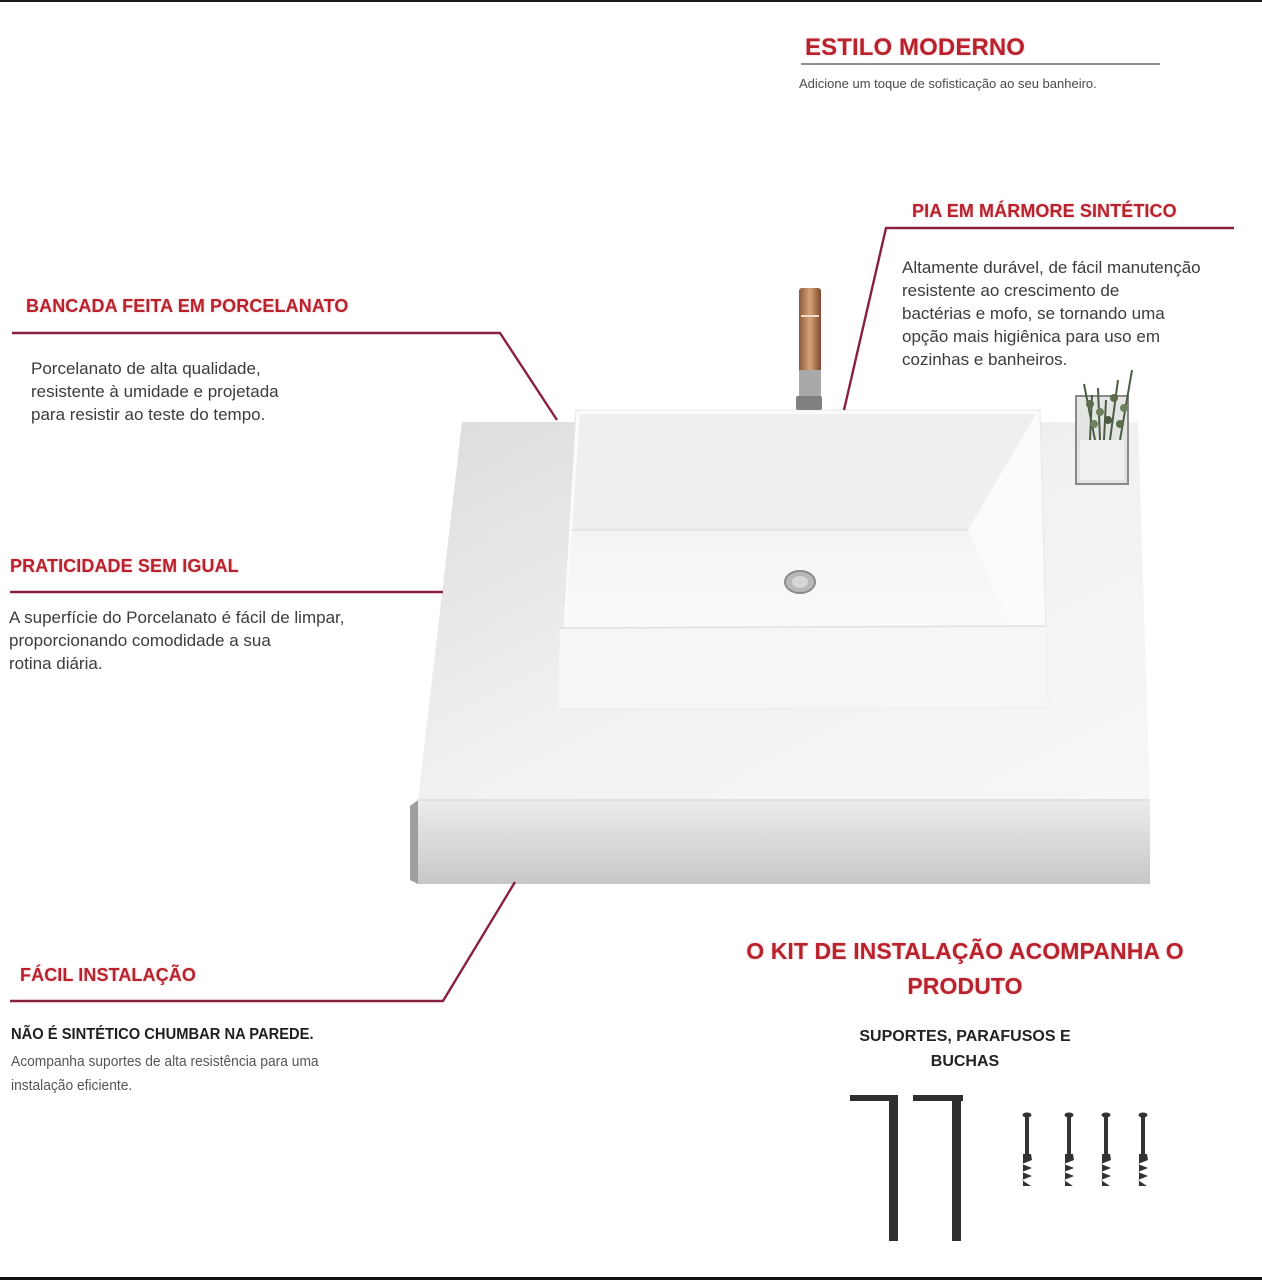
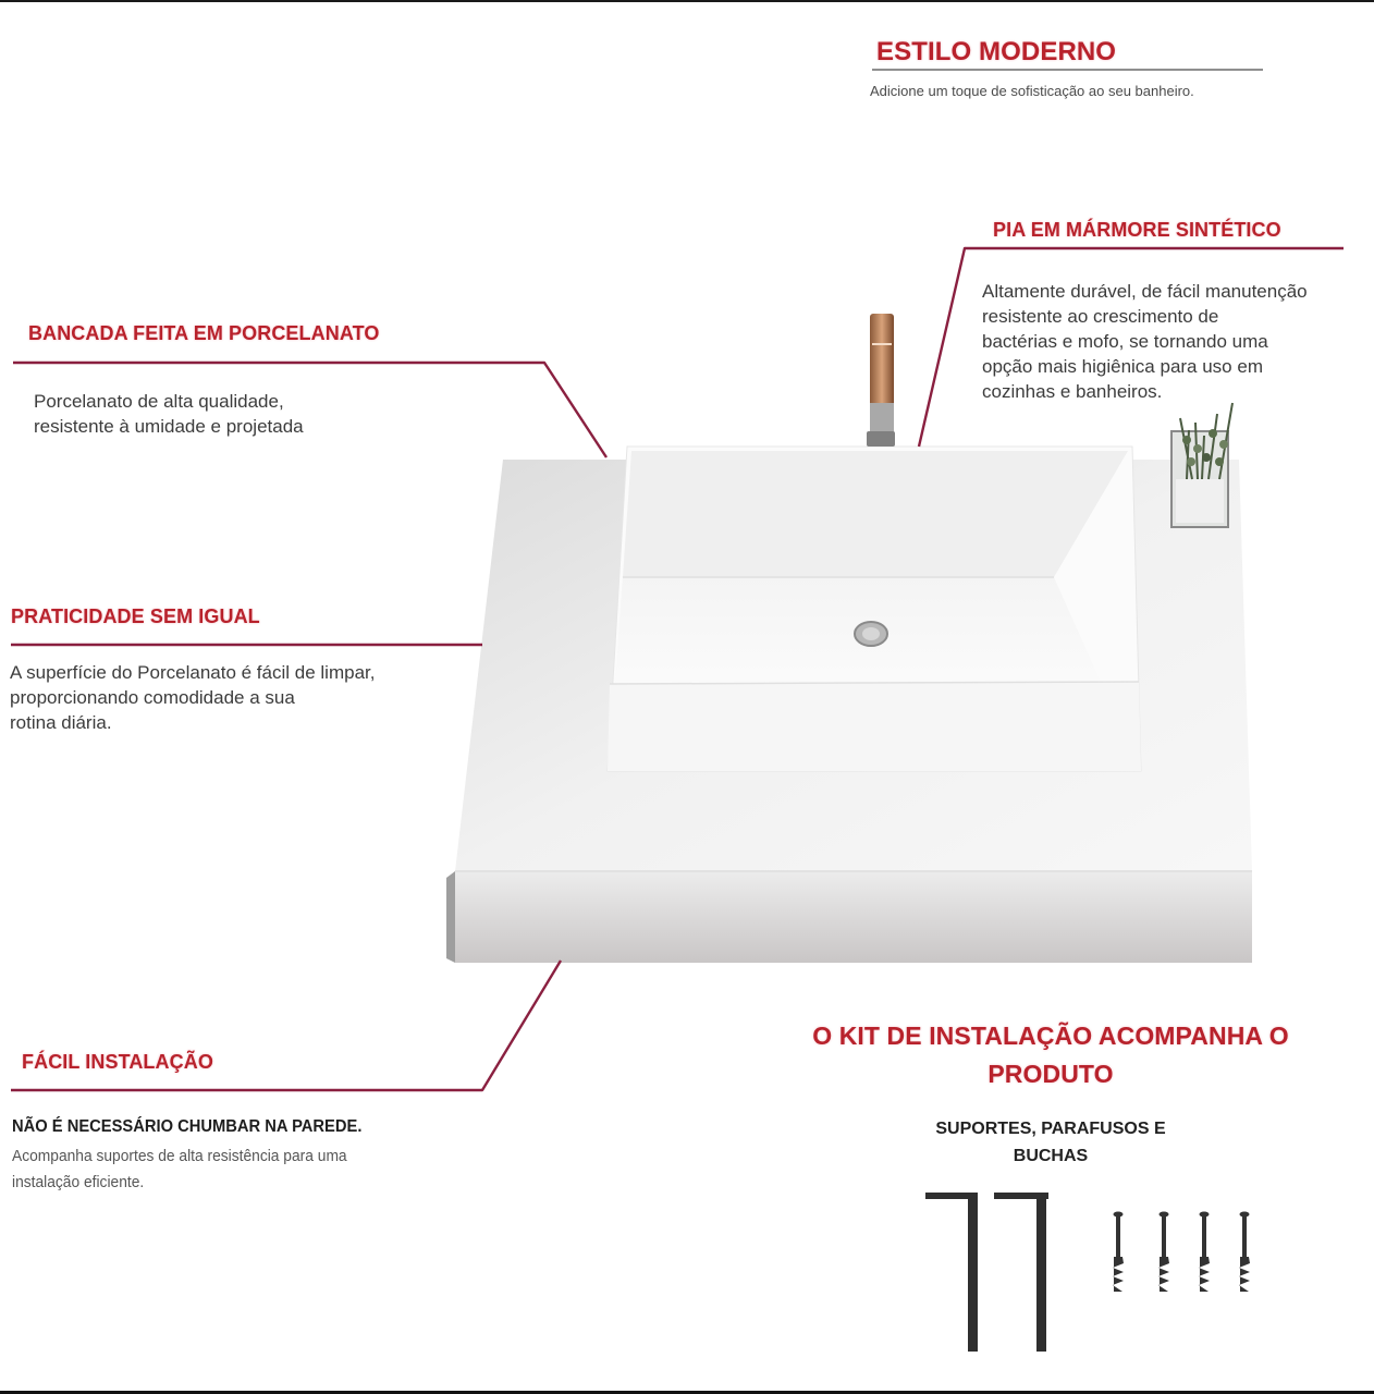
  ESTILO MODERNO
  Adicione um toque de sofisticação ao seu banheiro.
  PIA EM MÁRMORE SINTÉTICO
  Altamente durável, de fácil manutenção
  resistente ao crescimento de
  bactérias e mofo, se tornando uma
  opção mais higiênica para uso em
  cozinhas e banheiros.
  BANCADA FEITA EM PORCELANATO
  Porcelanato de alta qualidade,
  resistente à umidade e projetada
- para resistir ao teste do tempo.
  PRATICIDADE SEM IGUAL
  A superfície do Porcelanato é fácil de limpar,
  proporcionando comodidade a sua
  rotina diária.
  FÁCIL INSTALAÇÃO
- NÃO É SINTÉTICO CHUMBAR NA PAREDE.
+ NÃO É NECESSÁRIO CHUMBAR NA PAREDE.
  Acompanha suportes de alta resistência para uma
  instalação eficiente.
  O KIT DE INSTALAÇÃO ACOMPANHA O
  PRODUTO
  SUPORTES, PARAFUSOS E
  BUCHAS
